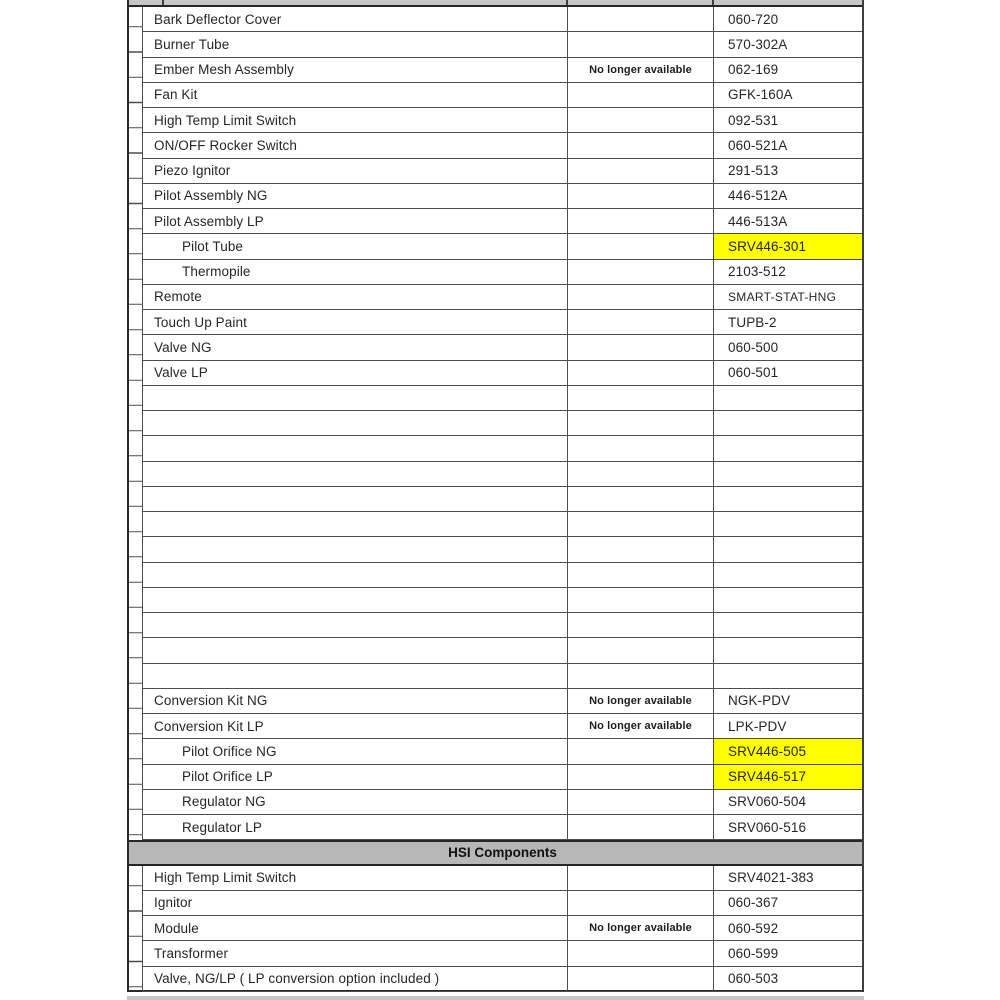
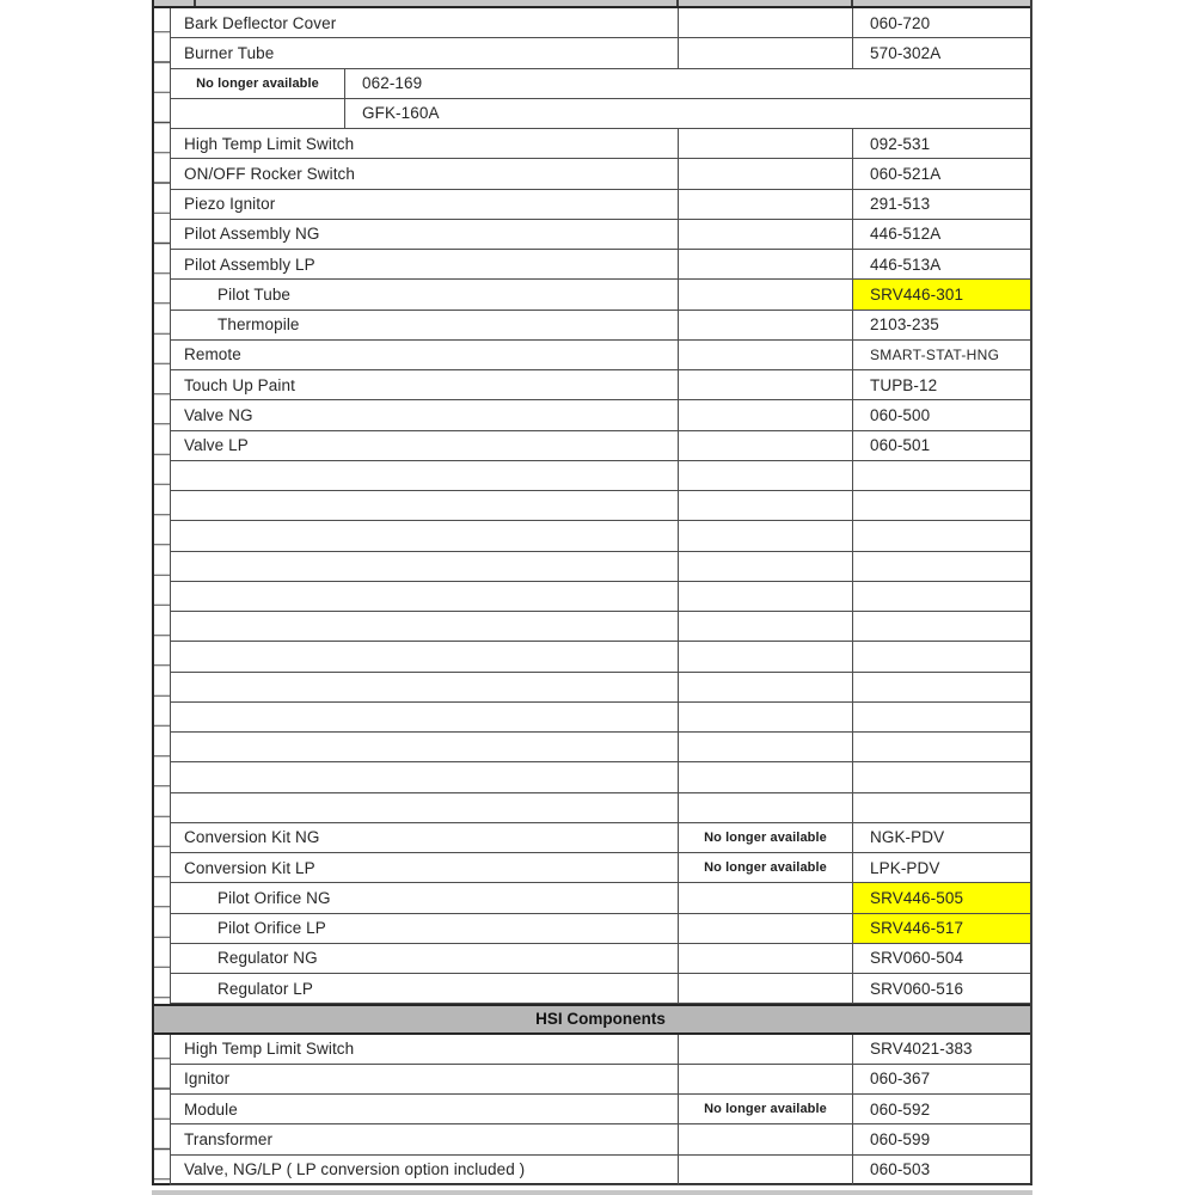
  Bark Deflector Cover
  060-720
  Burner Tube
  570-302A
- Ember Mesh Assembly
  No longer available
  062-169
- Fan Kit
  GFK-160A
  High Temp Limit Switch
  092-531
  ON/OFF Rocker Switch
  060-521A
  Piezo Ignitor
  291-513
  Pilot Assembly NG
  446-512A
  Pilot Assembly LP
  446-513A
  Pilot Tube
  SRV446-301
  Thermopile
- 2103-512
+ 2103-235
  Remote
  SMART-STAT-HNG
  Touch Up Paint
- TUPB-2
+ TUPB-12
  Valve NG
  060-500
  Valve LP
  060-501
  Conversion Kit NG
  No longer available
  NGK-PDV
  Conversion Kit LP
  No longer available
  LPK-PDV
  Pilot Orifice NG
  SRV446-505
  Pilot Orifice LP
  SRV446-517
  Regulator NG
  SRV060-504
  Regulator LP
  SRV060-516
  HSI Components
  High Temp Limit Switch
  SRV4021-383
  Ignitor
  060-367
  Module
  No longer available
  060-592
  Transformer
  060-599
  Valve, NG/LP ( LP conversion option included )
  060-503
